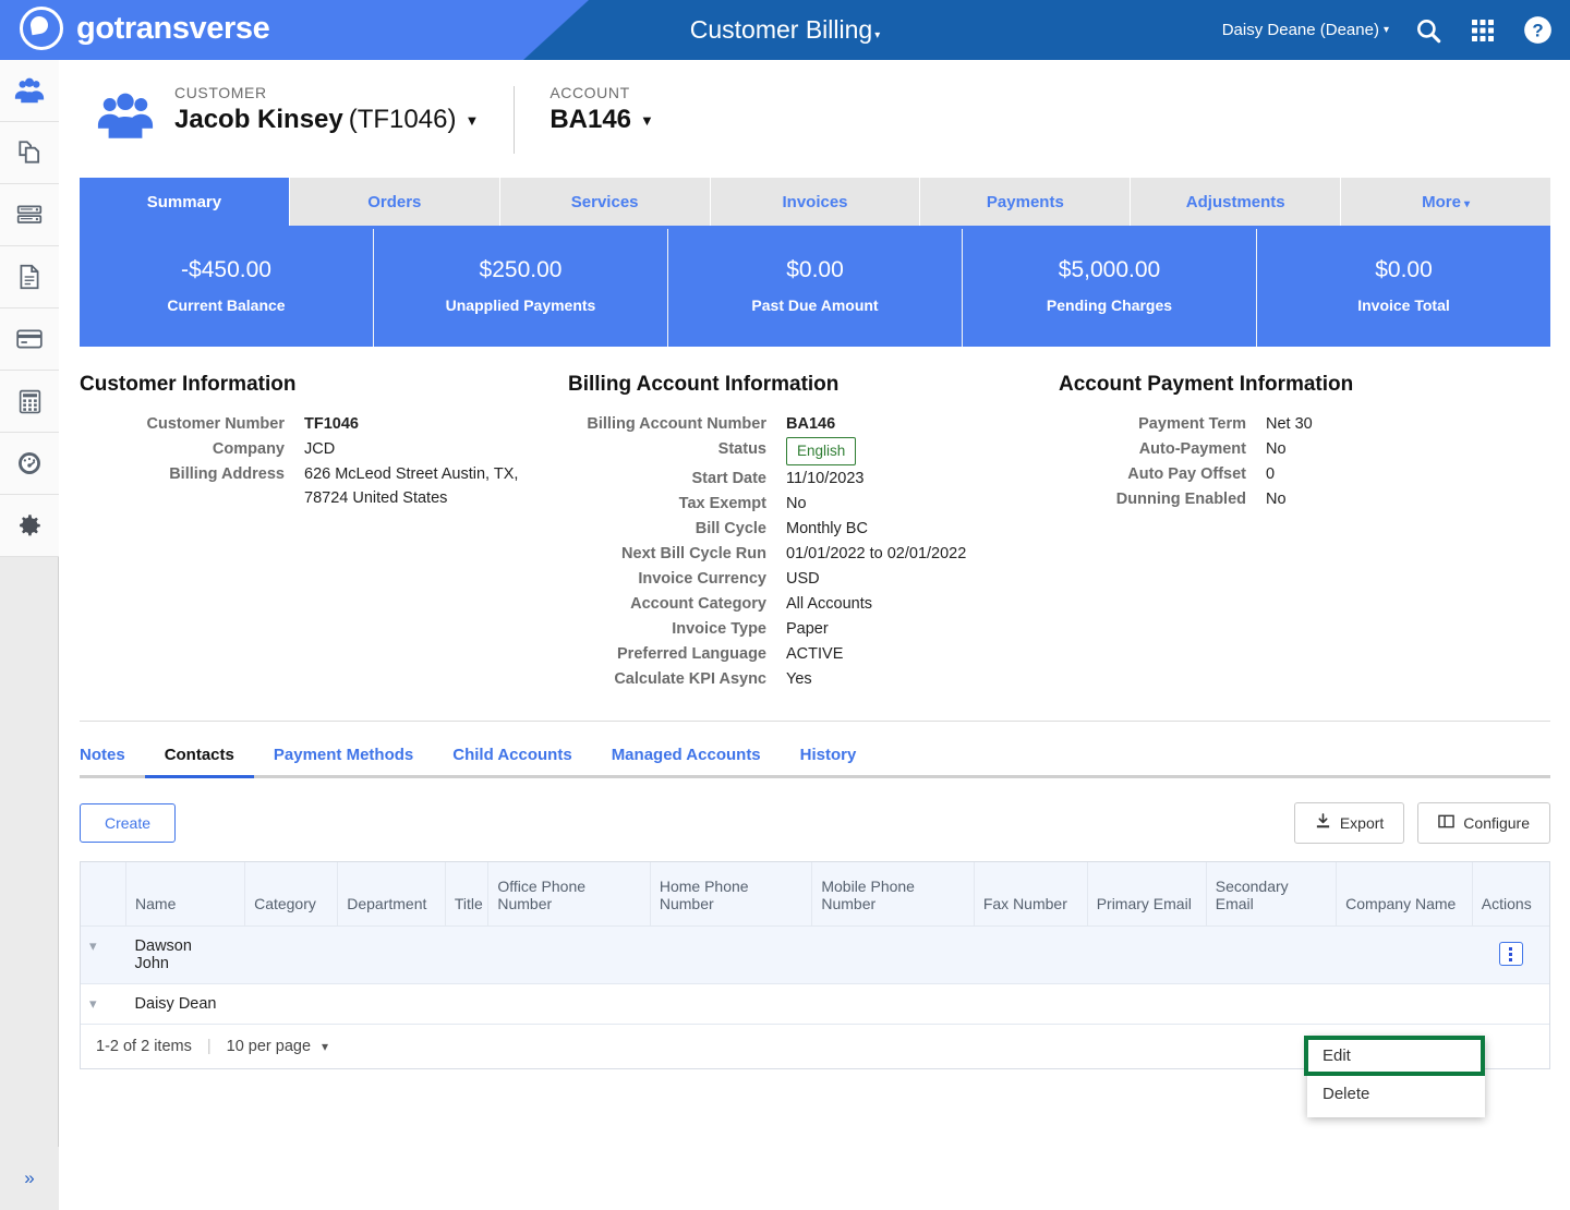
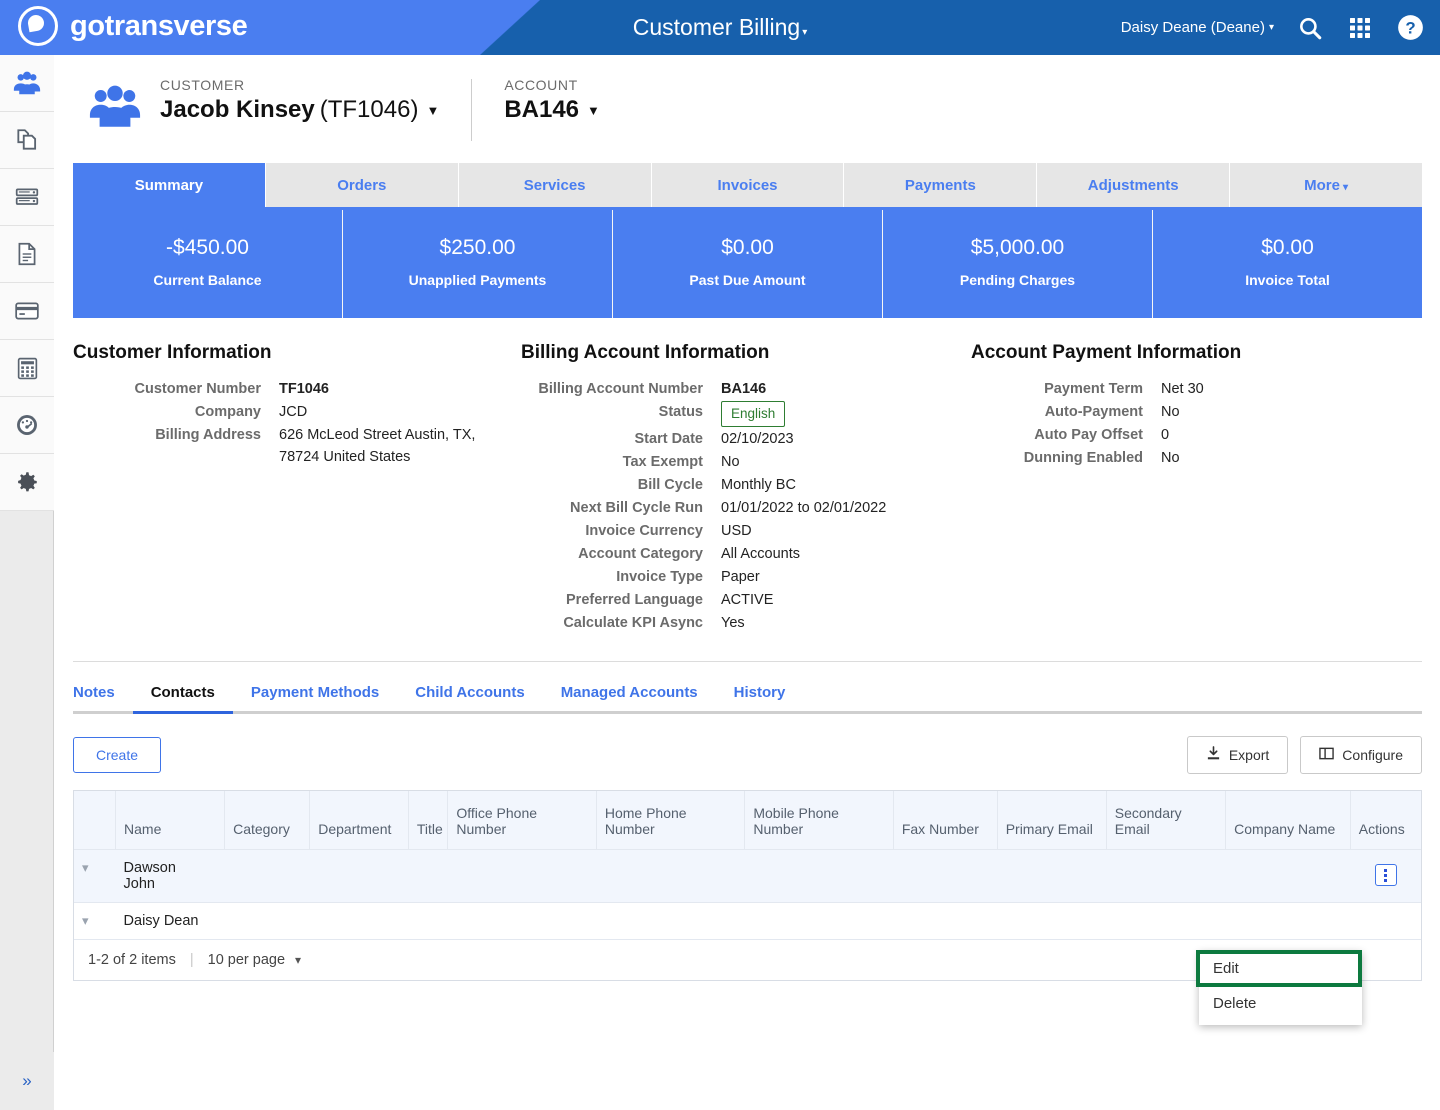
  gotransverse
  Customer Billing ▾
  Daisy Deane (Deane)
  ▾
  ?
  »
  CUSTOMER
  Jacob Kinsey
  (TF1046)
  ▼
  ACCOUNT
  BA146
  ▼
  Summary
  Orders
  Services
  Invoices
  Payments
  Adjustments
  More ▾
  -$450.00
  Current Balance
  $250.00
  Unapplied Payments
  $0.00
  Past Due Amount
  $5,000.00
  Pending Charges
  $0.00
  Invoice Total
  Customer Information
  Customer Number
  TF1046
  Company
  JCD
  Billing Address
  626 McLeod Street Austin, TX, 78724 United States
  Billing Account Information
  Billing Account Number
  BA146
  Status
  English
  Start Date
- 11/10/2023
+ 02/10/2023
  Tax Exempt
  No
  Bill Cycle
  Monthly BC
  Next Bill Cycle Run
  01/01/2022 to 02/01/2022
  Invoice Currency
  USD
  Account Category
  All Accounts
  Invoice Type
  Paper
  Preferred Language
  ACTIVE
  Calculate KPI Async
  Yes
  Account Payment Information
  Payment Term
  Net 30
  Auto-Payment
  No
  Auto Pay Offset
  0
  Dunning Enabled
  No
  Notes
  Contacts
  Payment Methods
  Child Accounts
  Managed Accounts
  History
  Create
  Export
  Configure
  	Name	Category	Department	Title	Office Phone Number	Home Phone Number	Mobile Phone Number	Fax Number	Primary Email	Secondary Email	Company Name	Actions
  ▾	Dawson John
  ▾	Daisy Dean
  1-2 of 2 items
  |
  10 per page
  ▾
  Edit
  Delete
